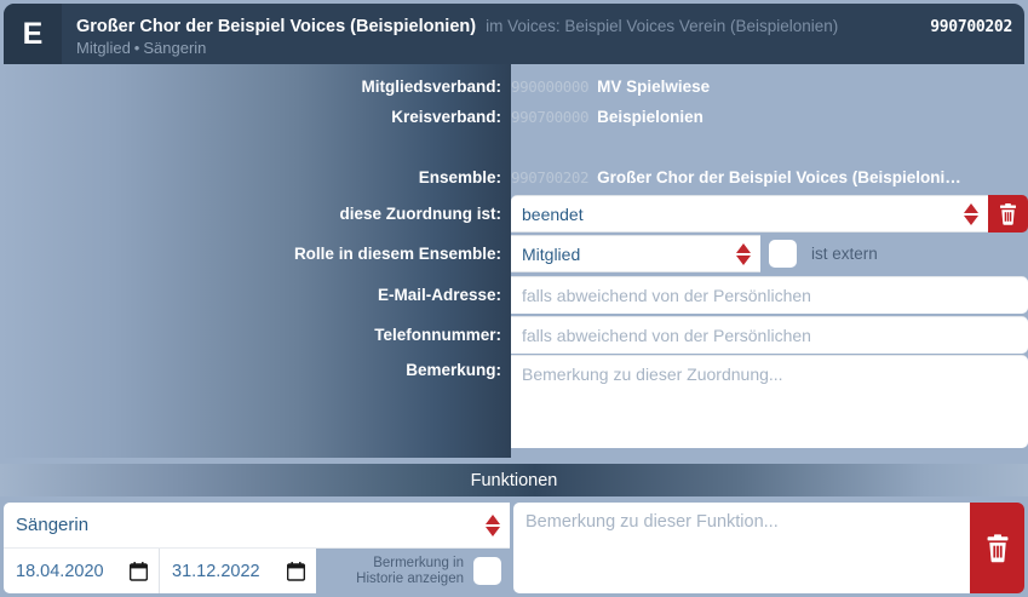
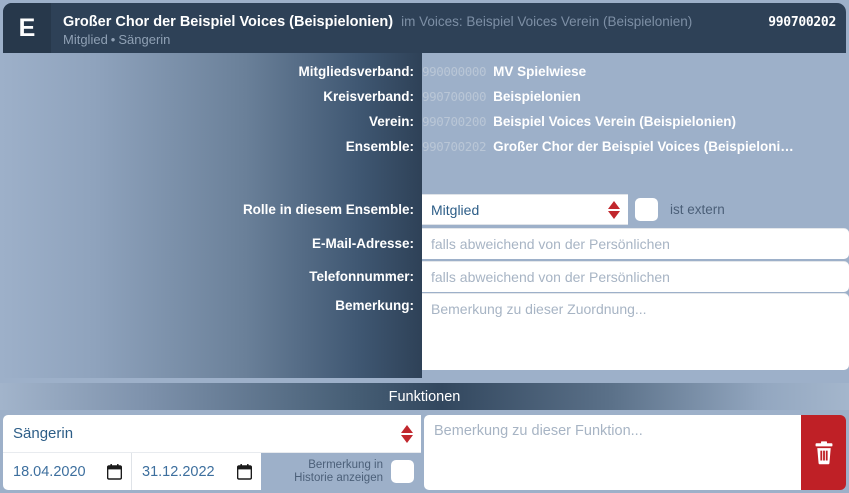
  E
  Großer Chor der Beispiel Voices (Beispielonien)
  im Voices: Beispiel Voices Verein (Beispielonien)
  990700202
  Mitglied • Sängerin
  Mitgliedsverband:
  990000000
  MV Spielwiese
  Kreisverband:
  990700000
  Beispielonien
+ Verein:
+ 990700200
+ Beispiel Voices Verein (Beispielonien)
  Ensemble:
  990700202
  Großer Chor der Beispiel Voices (Beispieloni…
- diese Zuordnung ist:
- beendet
  Rolle in diesem Ensemble:
  Mitglied
  ist extern
  E-Mail-Adresse:
  falls abweichend von der Persönlichen
  Telefonnummer:
  falls abweichend von der Persönlichen
  Bemerkung:
  Bemerkung zu dieser Zuordnung...
  Funktionen
  Sängerin
  18.04.2020
  31.12.2022
  Bermerkung in
  Historie anzeigen
  Bemerkung zu dieser Funktion...
